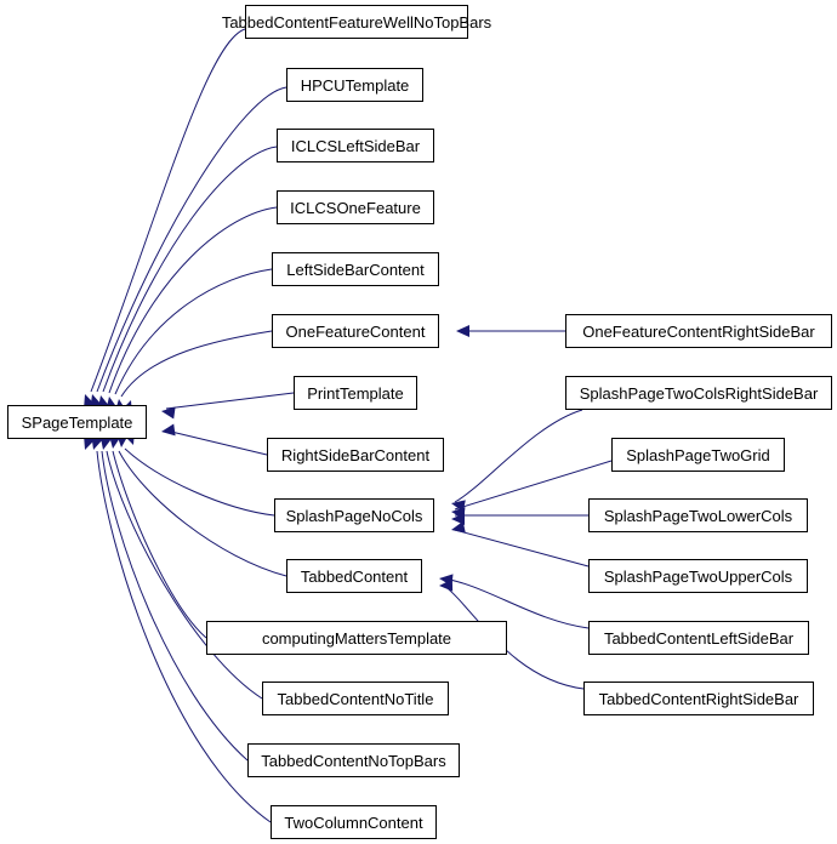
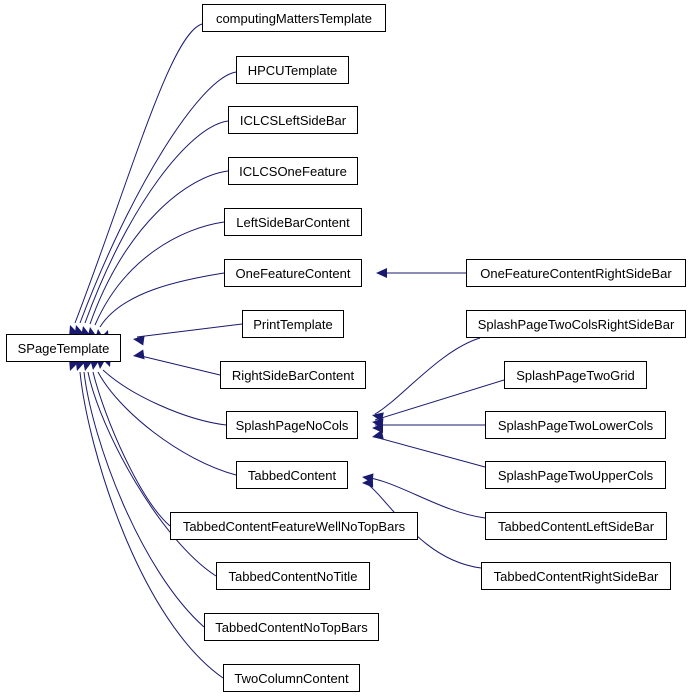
  SPageTemplate
- TabbedContentFeatureWellNoTopBars
+ computingMattersTemplate
  HPCUTemplate
  ICLCSLeftSideBar
  ICLCSOneFeature
  LeftSideBarContent
  OneFeatureContent
  PrintTemplate
  RightSideBarContent
  SplashPageNoCols
  TabbedContent
- computingMattersTemplate
+ TabbedContentFeatureWellNoTopBars
  TabbedContentNoTitle
  TabbedContentNoTopBars
  TwoColumnContent
  OneFeatureContentRightSideBar
  SplashPageTwoColsRightSideBar
  SplashPageTwoGrid
  SplashPageTwoLowerCols
  SplashPageTwoUpperCols
  TabbedContentLeftSideBar
  TabbedContentRightSideBar
